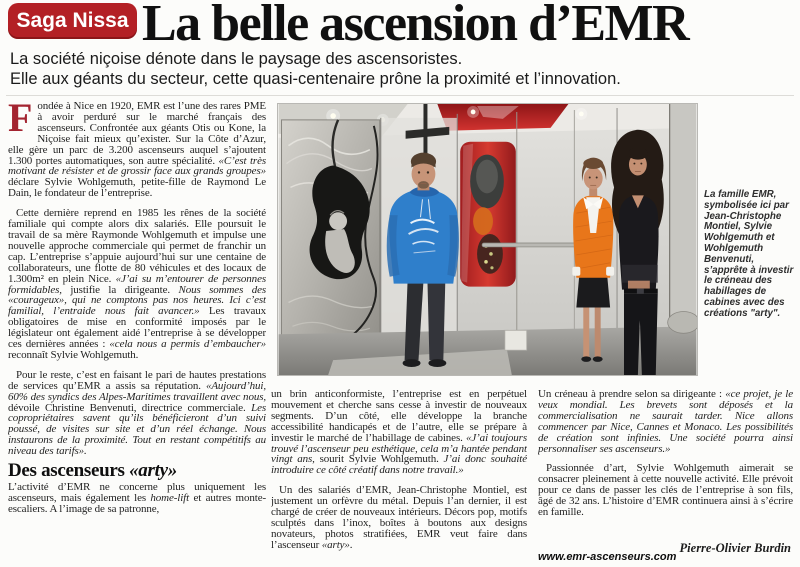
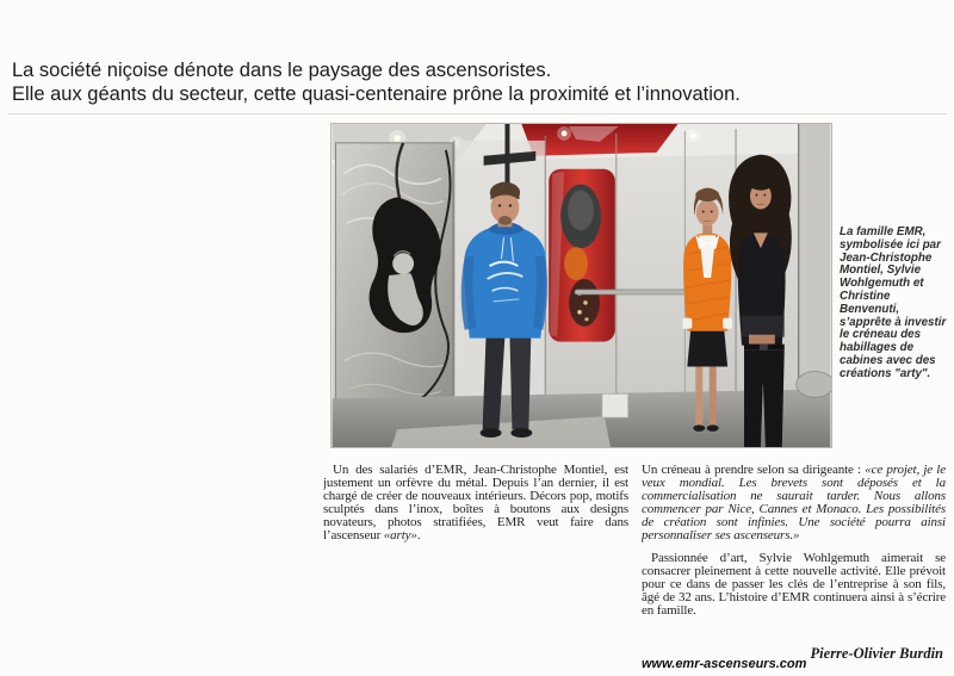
- Saga Nissa
- La belle ascension d’EMR
  La société niçoise dénote dans le paysage des ascensoristes.
  Elle aux géants du secteur, cette quasi-centenaire prône la proximité et l’innovation.
- F
- ondée à Nice en 1920, EMR est l’une des rares PME à avoir perduré sur le marché français des ascenseurs. Confrontée aux géants Otis ou Kone, la Niçoise fait mieux qu’exister. Sur la Côte d’Azur, elle gère un parc de 3.200 ascenseurs auquel s’ajoutent 1.300 portes automatiques, son autre spécialité. «C’est très motivant de résister et de grossir face aux grands groupes» déclare Sylvie Wohlgemuth, petite-fille de Raymond Le Dain, le fondateur de l’entreprise.
- Cette dernière reprend en 1985 les rênes de la société familiale qui compte alors dix salariés. Elle poursuit le travail de sa mère Raymonde Wohlgemuth et impulse une nouvelle approche commerciale qui permet de franchir un cap. L’entreprise s’appuie aujourd’hui sur une centaine de collaborateurs, une flotte de 80 véhicules et des locaux de 1.300m² en plein Nice. «J’ai su m’entourer de personnes formidables, justifie la dirigeante. Nous sommes des «courageux», qui ne comptons pas nos heures. Ici c’est familial, l’entraide nous fait avancer.» Les travaux obligatoires de mise en conformité imposés par le législateur ont également aidé l’entreprise à se développer ces dernières années : «cela nous a permis d’embaucher» reconnaît Sylvie Wohlgemuth.
- Pour le reste, c’est en faisant le pari de hautes prestations de services qu’EMR a assis sa réputation. «Aujourd’hui, 60% des syndics des Alpes-Maritimes travaillent avec nous, dévoile Christine Benvenuti, directrice commerciale. Les copropriétaires savent qu’ils bénéficieront d’un suivi poussé, de visites sur site et d’un réel échange. Nous instaurons de la proximité. Tout en restant compétitifs au niveau des tarifs».
- Des ascenseurs «arty»
- L’activité d’EMR ne concerne plus uniquement les ascenseurs, mais également les home-lift et autres monte-escaliers. A l’image de sa patronne,
- La famille EMR, symbolisée ici par Jean-Christophe Montiel, Sylvie Wohlgemuth et Wohlgemuth Benvenuti, s’apprête à investir le créneau des habillages de cabines avec des créations "arty".
+ La famille EMR, symbolisée ici par Jean-Christophe Montiel, Sylvie Wohlgemuth et Christine Benvenuti, s’apprête à investir le créneau des habillages de cabines avec des créations "arty".
- un brin anticonformiste, l’entreprise est en perpétuel mouvement et cherche sans cesse à investir de nouveaux segments. D’un côté, elle développe la branche accessibilité handicapés et de l’autre, elle se prépare à investir le marché de l’habillage de cabines. «J’ai toujours trouvé l’ascenseur peu esthétique, cela m’a hantée pendant vingt ans, sourit Sylvie Wohlgemuth. J’ai donc souhaité introduire ce côté créatif dans notre travail.»
  Un des salariés d’EMR, Jean-Christophe Montiel, est justement un orfèvre du métal. Depuis l’an dernier, il est chargé de créer de nouveaux intérieurs. Décors pop, motifs sculptés dans l’inox, boîtes à boutons aux designs novateurs, photos stratifiées, EMR veut faire dans l’ascenseur «arty».
- Un créneau à prendre selon sa dirigeante : «ce projet, je le veux mondial. Les brevets sont déposés et la commercialisation ne saurait tarder. Nice allons commencer par Nice, Cannes et Monaco. Les possibilités de création sont infinies. Une société pourra ainsi personnaliser ses ascenseurs.»
+ Un créneau à prendre selon sa dirigeante : «ce projet, je le veux mondial. Les brevets sont déposés et la commercialisation ne saurait tarder. Nous allons commencer par Nice, Cannes et Monaco. Les possibilités de création sont infinies. Une société pourra ainsi personnaliser ses ascenseurs.»
  Passionnée d’art, Sylvie Wohlgemuth aimerait se consacrer pleinement à cette nouvelle activité. Elle prévoit pour ce dans de passer les clés de l’entreprise à son fils, âgé de 32 ans. L’histoire d’EMR continuera ainsi à s’écrire en famille.
  Pierre-Olivier Burdin
  www.emr-ascenseurs.com
